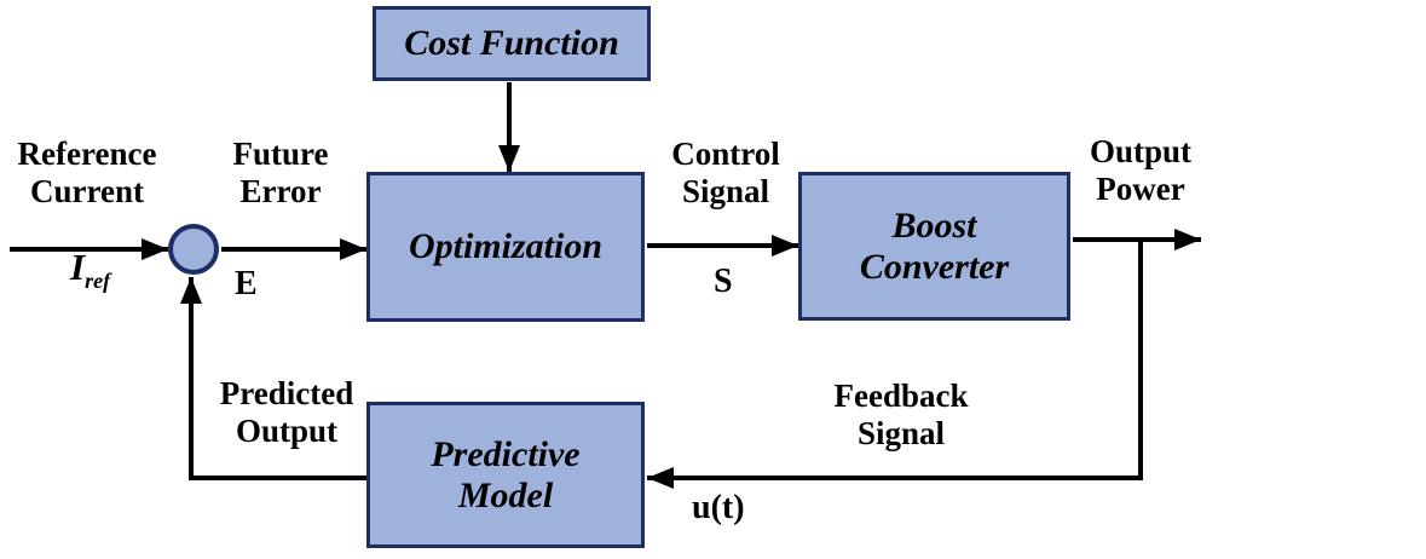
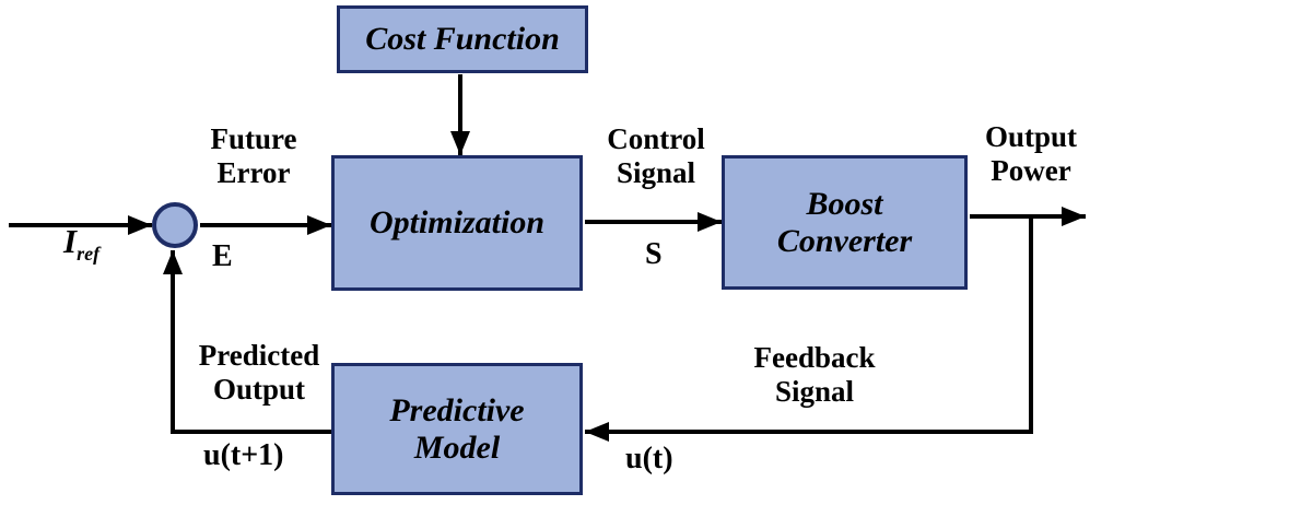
  Cost Function
  Optimization
  Boost
  Converter
  Predictive
  Model
- Reference
- Current
  Future
  Error
  Control
  Signal
  Output
  Power
  Predicted
  Output
  Feedback
  Signal
  Iref
  E
  S
+ u(t+1)
  u(t)
